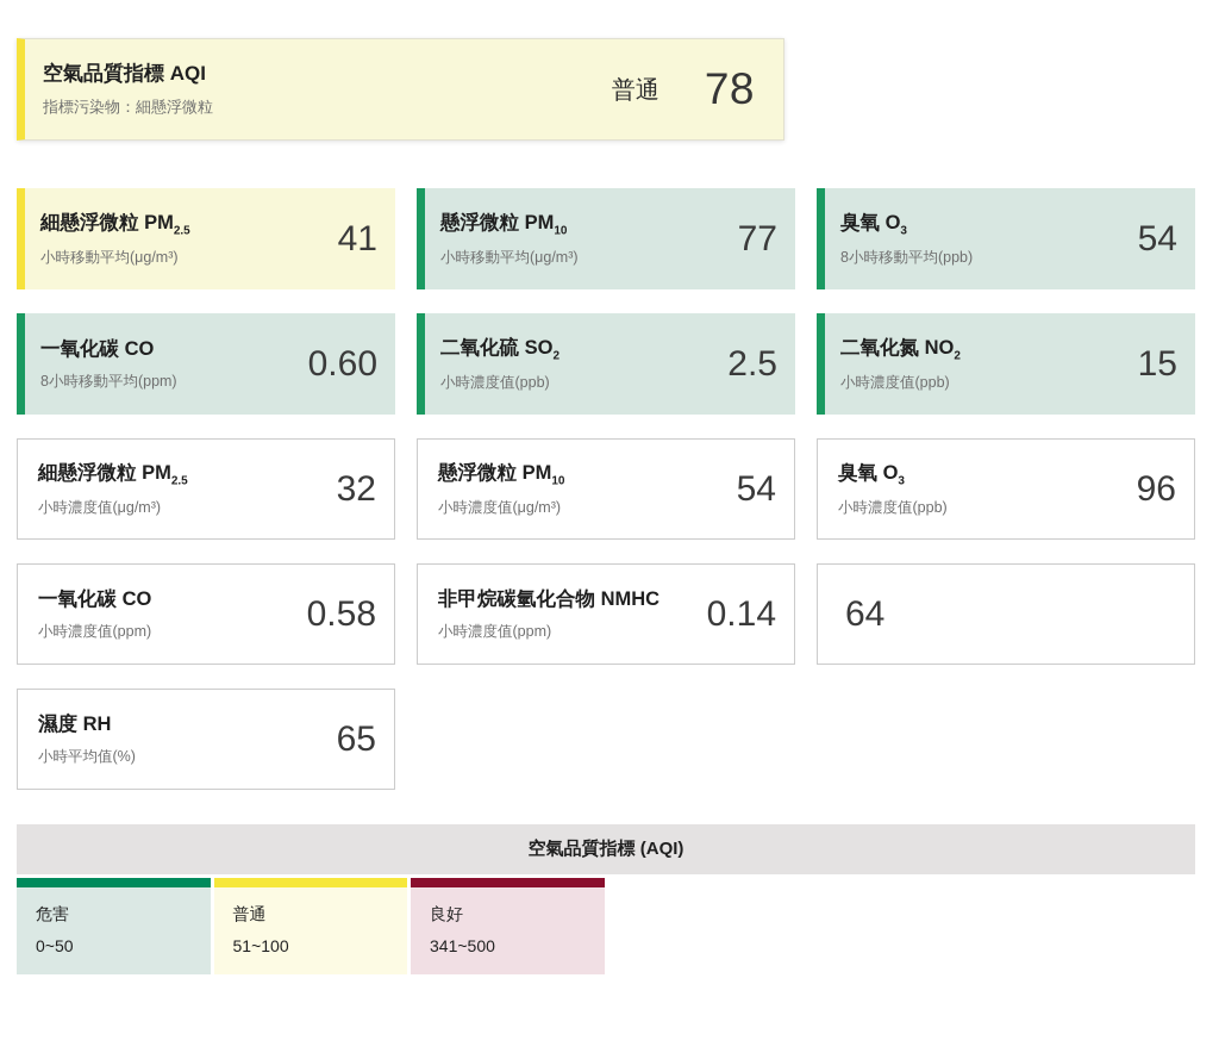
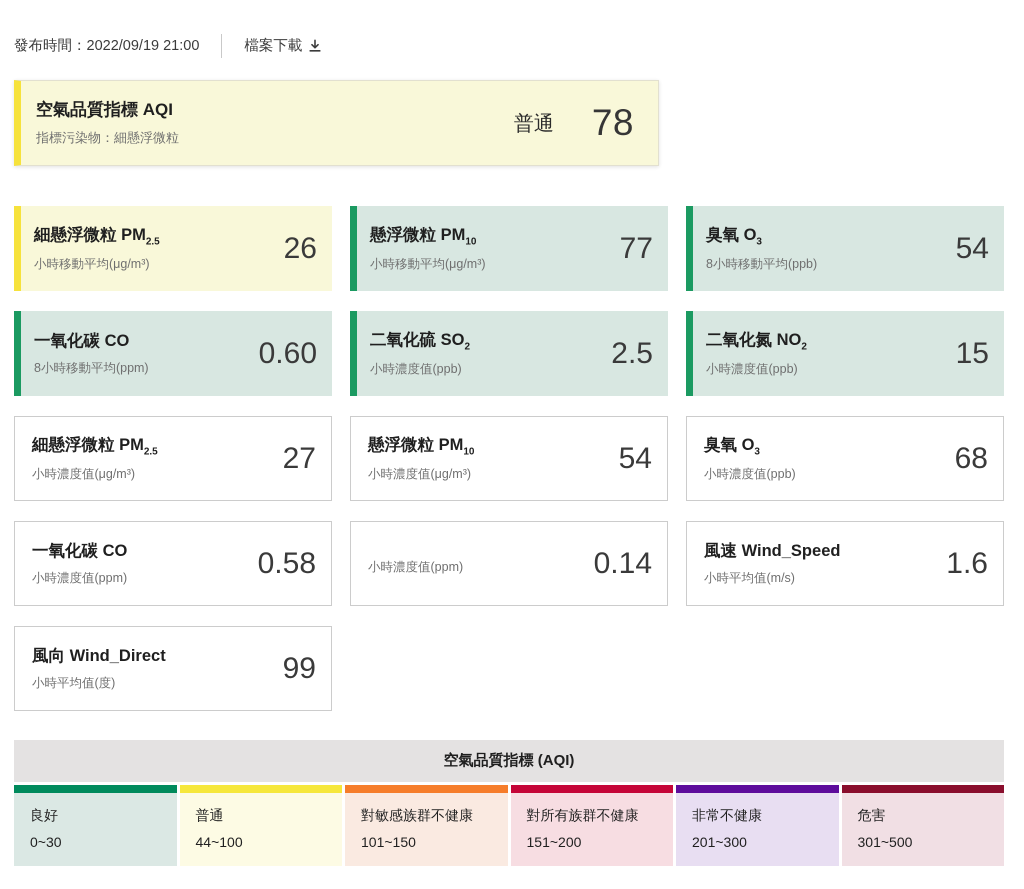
+ 發布時間：2022/09/19 21:00
+ 檔案下載
  空氣品質指標 AQI
  指標污染物：細懸浮微粒
  普通
  78
  細懸浮微粒 PM2.5
  小時移動平均(μg/m³)
- 41
+ 26
  懸浮微粒 PM10
  小時移動平均(μg/m³)
  77
  臭氧 O3
  8小時移動平均(ppb)
  54
  一氧化碳 CO
  8小時移動平均(ppm)
  0.60
  二氧化硫 SO2
  小時濃度值(ppb)
  2.5
  二氧化氮 NO2
  小時濃度值(ppb)
  15
  細懸浮微粒 PM2.5
  小時濃度值(μg/m³)
- 32
+ 27
  懸浮微粒 PM10
  小時濃度值(μg/m³)
  54
  臭氧 O3
  小時濃度值(ppb)
- 96
+ 68
  一氧化碳 CO
  小時濃度值(ppm)
  0.58
- 非甲烷碳氫化合物 NMHC
  小時濃度值(ppm)
  0.14
+ 風速 Wind_Speed
+ 小時平均值(m/s)
+ 1.6
+ 風向 Wind_Direct
+ 小時平均值(度)
- 64
+ 99
- 濕度 RH
- 小時平均值(%)
- 65
  空氣品質指標 (AQI)
- 危害
+ 良好
- 0~50
+ 0~30
  普通
- 51~100
+ 44~100
+ 對敏感族群不健康
+ 101~150
+ 對所有族群不健康
+ 151~200
+ 非常不健康
+ 201~300
- 良好
+ 危害
- 341~500
+ 301~500
